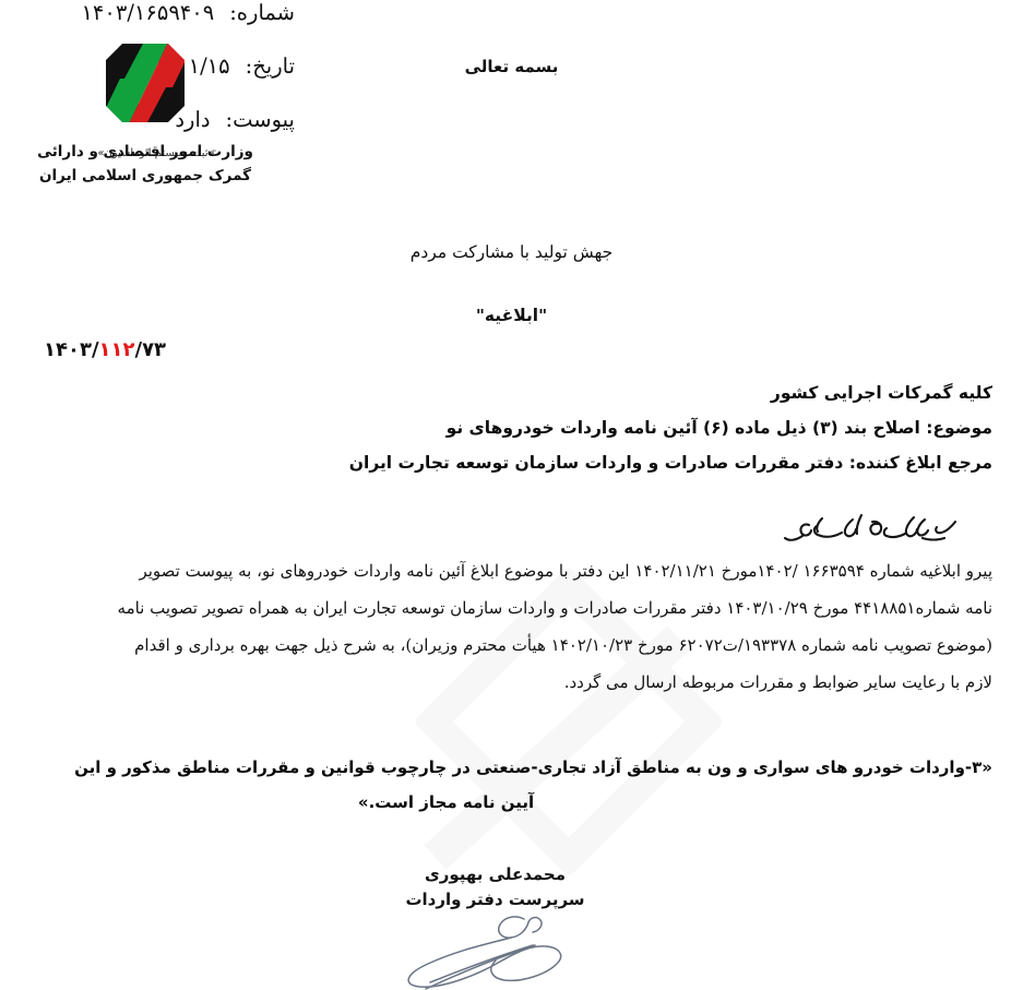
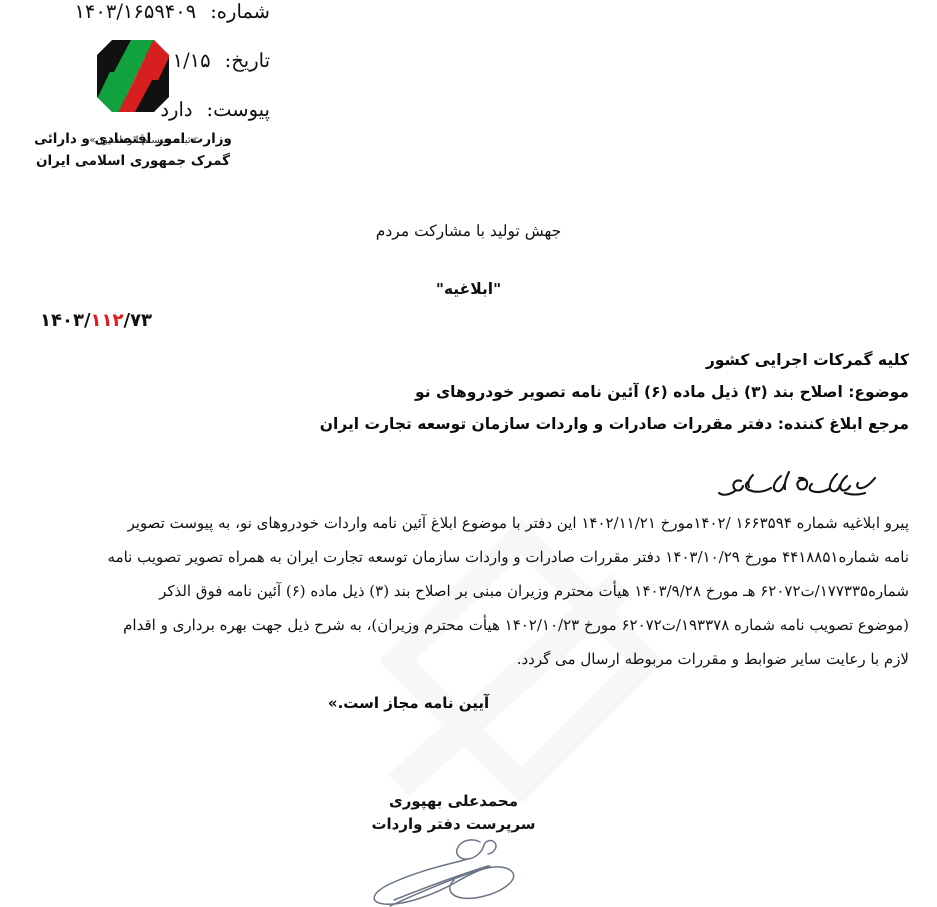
  شماره:
  ۱۴۰۳/۱۶۵۹۴۰۹
  تاریخ:
  پیوست:
  دارد
  «ثبت سیستم اتوماسیون»
- بسمه تعالی
  وزارت امور اقتصادی و دارائی
  گمرک جمهوری اسلامی ایران
  جهش تولید با مشارکت مردم
  "ابلاغیه"
  ۱۴۰۳/
  ۱۱۲
  /۷۳
  کلیه گمرکات اجرایی کشور
- موضوع: اصلاح بند (۳) ذیل ماده (۶) آئین نامه واردات خودروهای نو
+ موضوع: اصلاح بند (۳) ذیل ماده (۶) آئین نامه تصویر خودروهای نو
  مرجع ابلاغ کننده: دفتر مقررات صادرات و واردات سازمان توسعه تجارت ایران
  پیرو ابلاغیه شماره ۱۶۶۳۵۹۴ /۱۴۰۲مورخ ۱۴۰۲/۱۱/۲۱ این دفتر با موضوع ابلاغ آئین نامه واردات خودروهای نو، به پیوست تصویر
  نامه شماره۴۴۱۸۸۵۱ مورخ ۱۴۰۳/۱۰/۲۹ دفتر مقررات صادرات و واردات سازمان توسعه تجارت ایران به همراه تصویر تصویب نامه
+ شماره۱۷۷۳۳۵/ت۶۲۰۷۲ هـ مورخ ۱۴۰۳/۹/۲۸ هیأت محترم وزیران مبنی بر اصلاح بند (۳) ذیل ماده (۶) آئین نامه فوق الذکر
  (موضوع تصویب نامه شماره ۱۹۳۳۷۸/ت۶۲۰۷۲ مورخ ۱۴۰۲/۱۰/۲۳ هیأت محترم وزیران)، به شرح ذیل جهت بهره برداری و اقدام
  لازم با رعایت سایر ضوابط و مقررات مربوطه ارسال می گردد.
- «۳-واردات خودرو های سواری و ون به مناطق آزاد تجاری-صنعتی در چارچوب قوانین و مقررات مناطق مذکور و این
  آیین نامه مجاز است.»
  محمدعلی بهپوری
  سرپرست دفتر واردات
